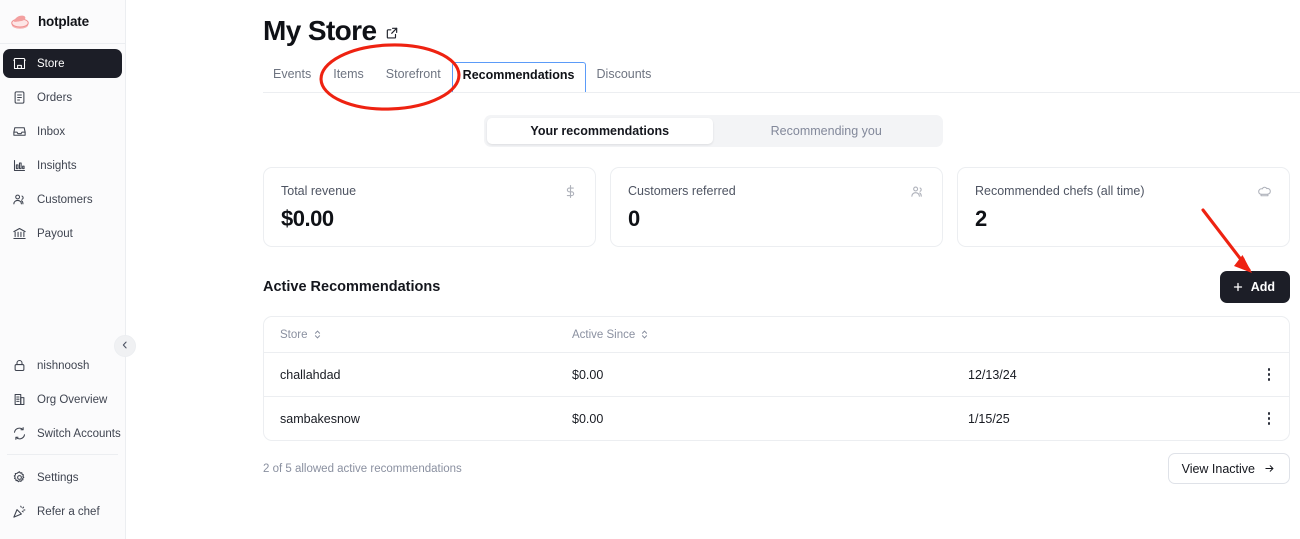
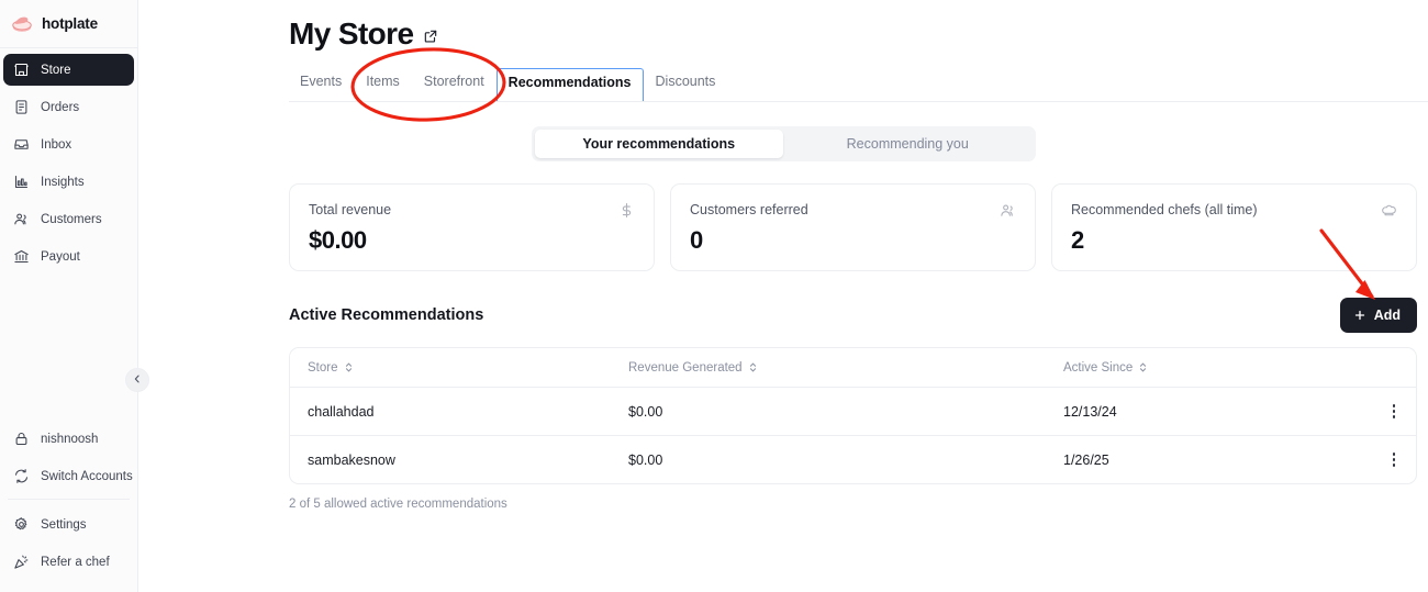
  hotplate
  Store
  Orders
  Inbox
  Insights
  Customers
  Payout
  nishnoosh
- Org Overview
  Switch Accounts
  Settings
  Refer a chef
  My Store
  Events
  Items
  Storefront
  Recommendations
  Discounts
  Your recommendations
  Recommending you
  Total revenue
  $0.00
  Customers referred
  0
  Recommended chefs (all time)
  2
  Active Recommendations
  Add
  Store
+ Revenue Generated
  Active Since
  challahdad
  $0.00
  12/13/24
  sambakesnow
  $0.00
- 1/15/25
+ 1/26/25
  2 of 5 allowed active recommendations
- View Inactive
